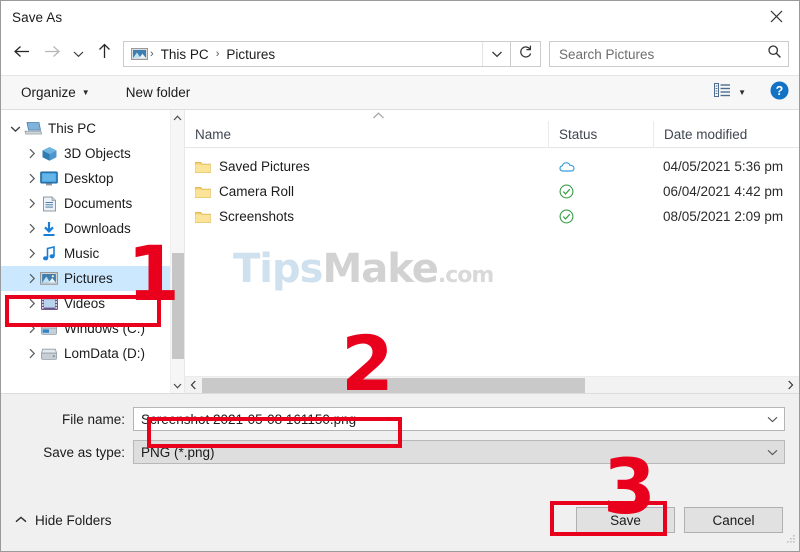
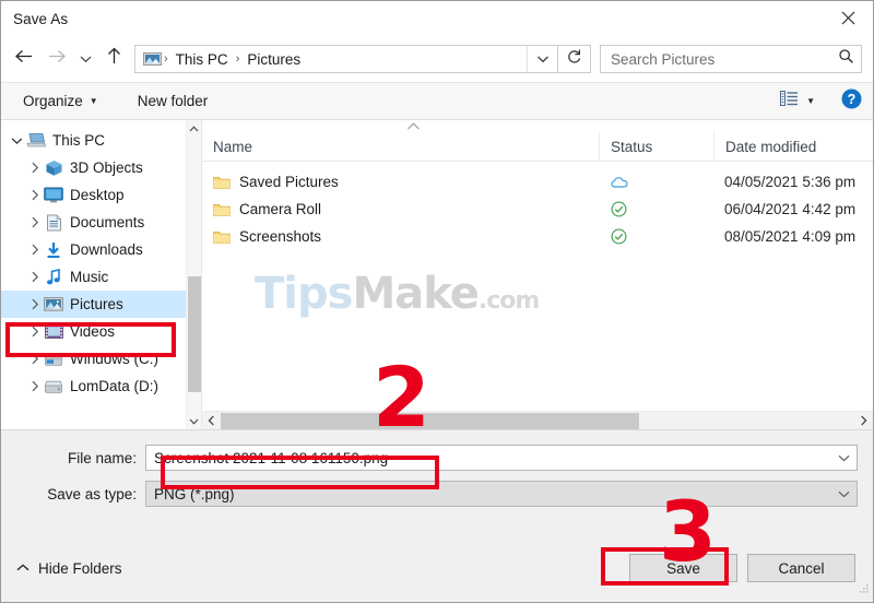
  Save As
  ›
  This PC
  ›
  Pictures
  Search Pictures
  Organize
  ▼
  New folder
  ▼
  ?
  This PC
  3D Objects
  Desktop
  Documents
  Downloads
  Music
  Pictures
  Videos
  Windows (C:)
  LomData (D:)
  Name
  Status
  Date modified
  Saved Pictures
  04/05/2021 5:36 pm
  Camera Roll
  06/04/2021 4:42 pm
  Screenshots
- 08/05/2021 2:09 pm
+ 08/05/2021 4:09 pm
  TipsMake.com
  File name:
- Screenshot 2021-05-08 161150.png
+ Screenshot 2021-11-08 161150.png
  Save as type:
  PNG (*.png)
  Hide Folders
  Save
  Cancel
- 1
  2
  3
